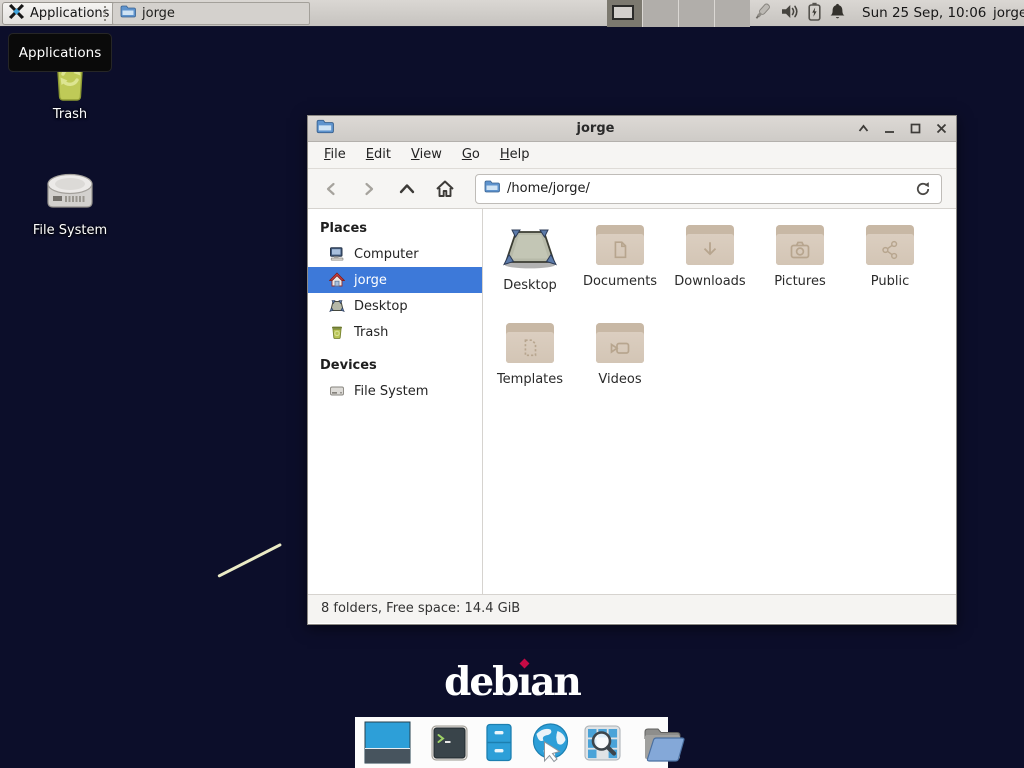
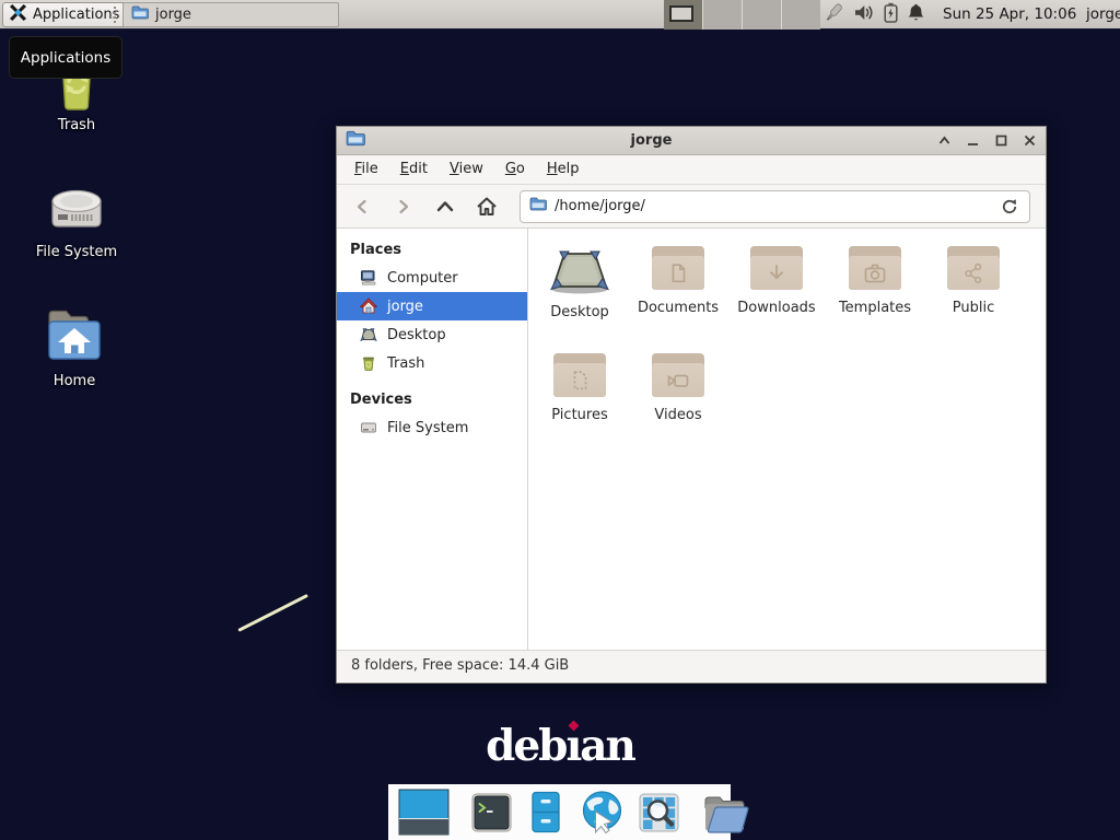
  Applications
  jorge
- Sun 25 Sep, 10:06
+ Sun 25 Apr, 10:06
  jorge
  Applications
  Trash
  File System
+ Home
  jorge
  File
  Edit
  View
  Go
  Help
  /home/jorge/
  Places
  Computer
  jorge
  Desktop
  Trash
  Devices
  File System
  Desktop
  Documents
  Downloads
- Pictures
+ Templates
  Public
- Templates
+ Pictures
  Videos
  8 folders, Free space: 14.4 GiB
  debıan
